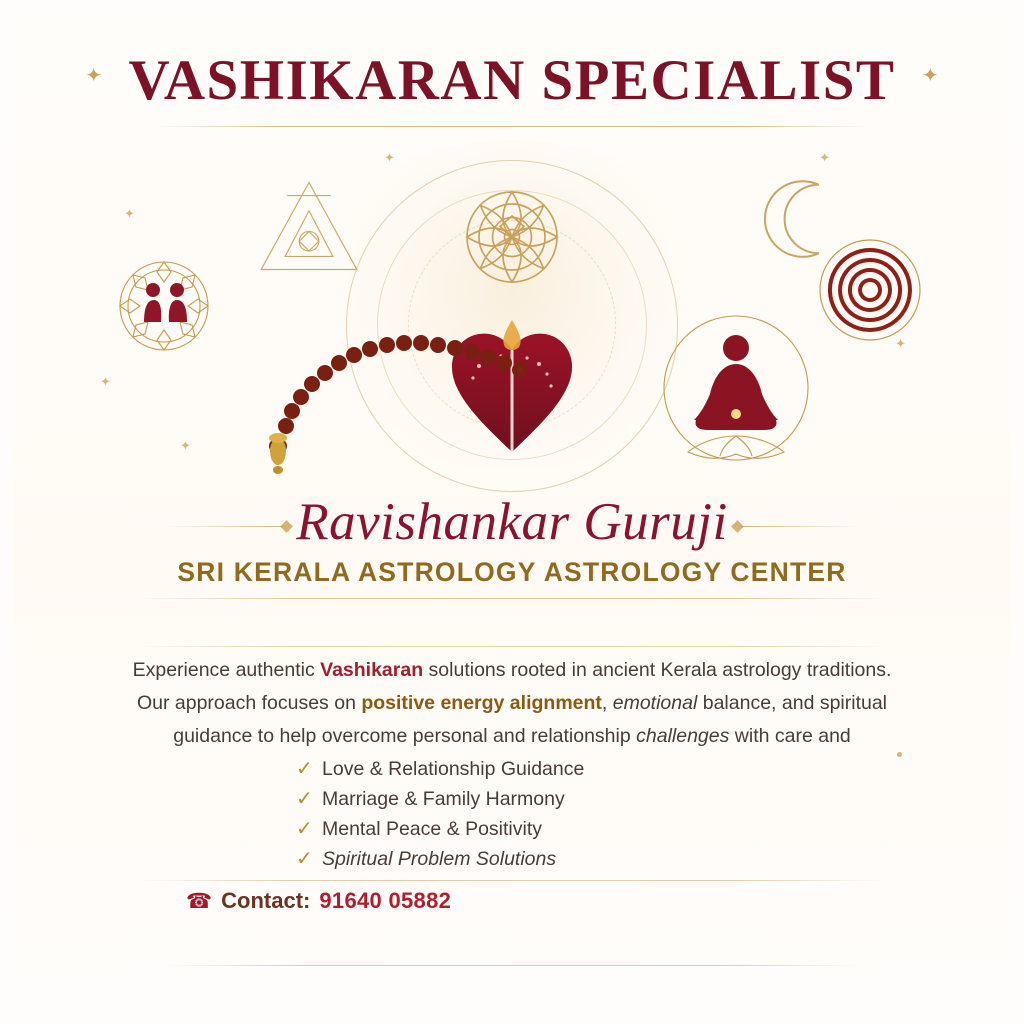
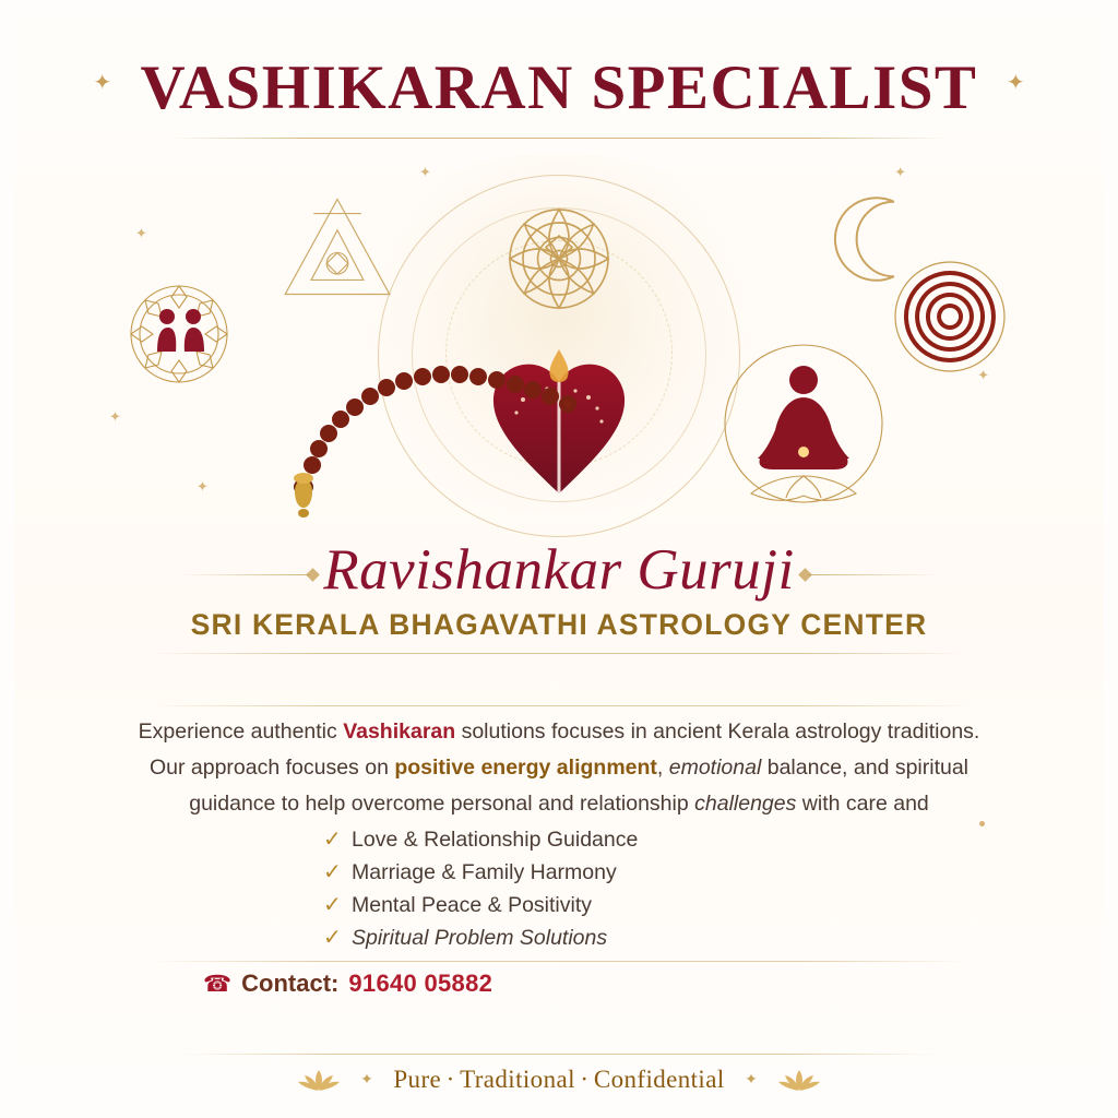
  ✦ VASHIKARAN SPECIALIST ✦
  ✦
  ✦
  ✦
  ✦
  ✦
  ✦
  Ravishankar Guruji
- SRI KERALA ASTROLOGY ASTROLOGY CENTER
+ SRI KERALA BHAGAVATHI ASTROLOGY CENTER
- Experience authentic Vashikaran solutions rooted in ancient Kerala astrology traditions. Our approach focuses on positive energy alignment, emotional balance, and spiritual guidance to help overcome personal and relationship challenges with care and
+ Experience authentic Vashikaran solutions focuses in ancient Kerala astrology traditions. Our approach focuses on positive energy alignment, emotional balance, and spiritual guidance to help overcome personal and relationship challenges with care and
  ✓
  Love & Relationship Guidance
  ✓
  Marriage & Family Harmony
  ✓
  Mental Peace & Positivity
  ✓
  Spiritual Problem Solutions
  Contact:
  91640 05882
+ ✦ Pure · Traditional · Confidential ✦
